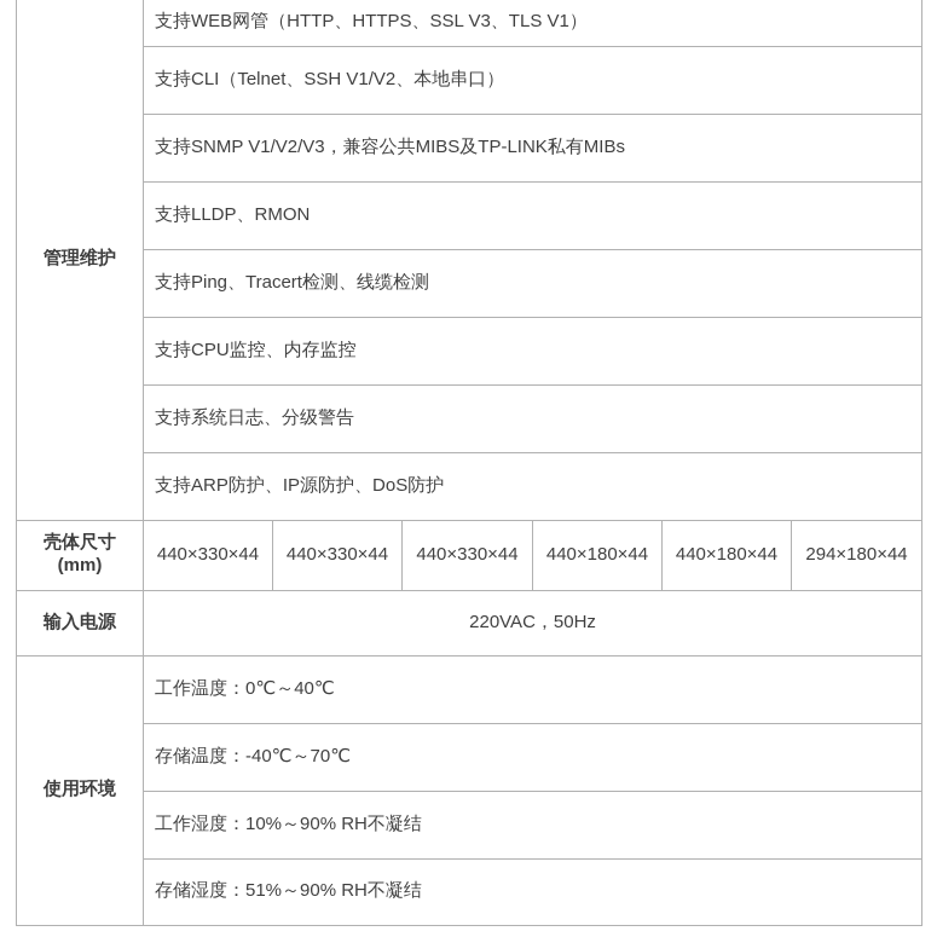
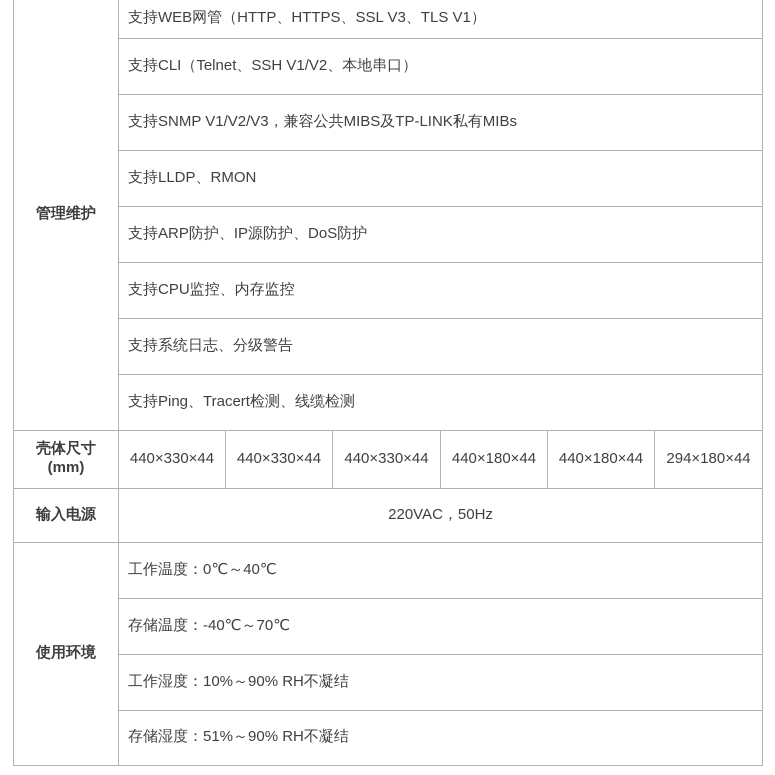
  管理维护	支持WEB网管（HTTP、HTTPS、SSL V3、TLS V1）
  支持CLI（Telnet、SSH V1/V2、本地串口）
  支持SNMP V1/V2/V3，兼容公共MIBS及TP-LINK私有MIBs
  支持LLDP、RMON
- 支持Ping、Tracert检测、线缆检测
+ 支持ARP防护、IP源防护、DoS防护
  支持CPU监控、内存监控
  支持系统日志、分级警告
- 支持ARP防护、IP源防护、DoS防护
+ 支持Ping、Tracert检测、线缆检测
  壳体尺寸 (mm)	440×330×44	440×330×44	440×330×44	440×180×44	440×180×44	294×180×44
  输入电源	220VAC，50Hz
  使用环境	工作温度：0℃～40℃
  存储温度：-40℃～70℃
  工作湿度：10%～90% RH不凝结
  存储湿度：51%～90% RH不凝结
